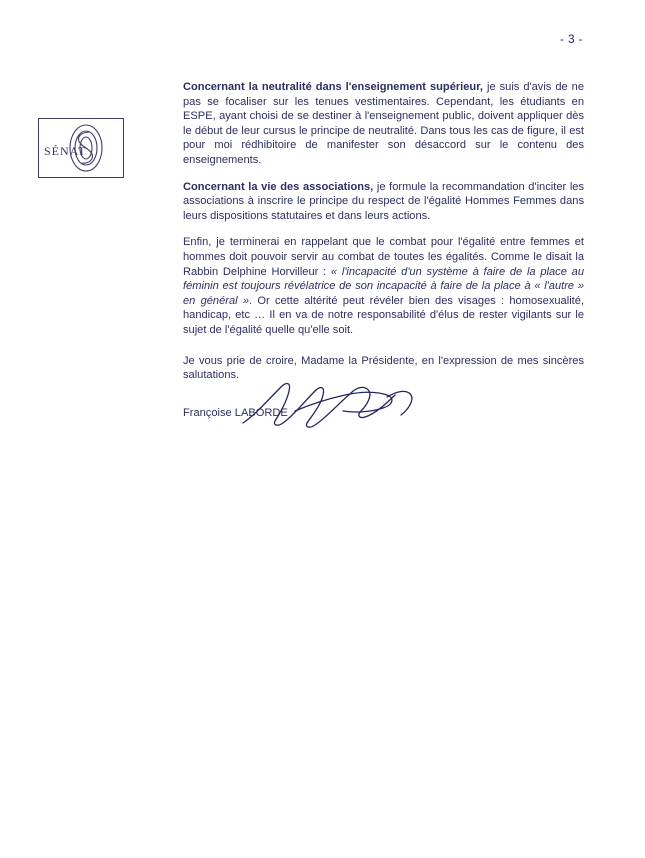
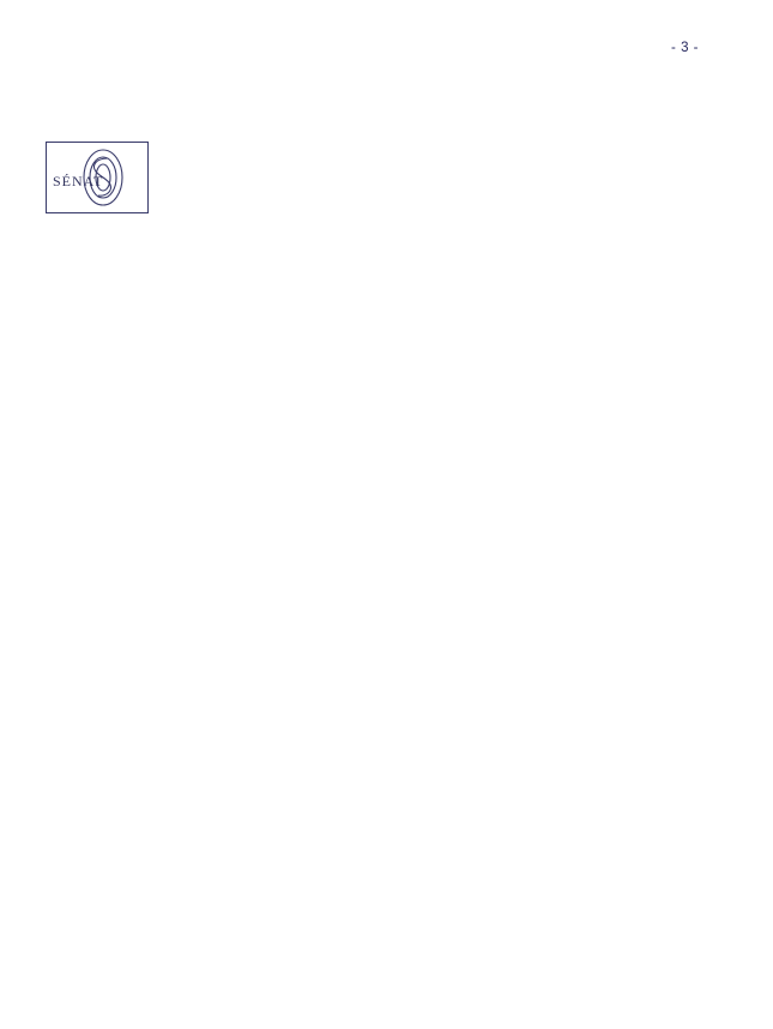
  - 3 -
  SÉNAT
- Concernant la neutralité dans l'enseignement supérieur, je suis d'avis de ne pas se focaliser sur les tenues vestimentaires. Cependant, les étudiants en ESPE, ayant choisi de se destiner à l'enseignement public, doivent appliquer dès le début de leur cursus le principe de neutralité. Dans tous les cas de figure, il est pour moi rédhibitoire de manifester son désaccord sur le contenu des enseignements.
- Concernant la vie des associations, je formule la recommandation d'inciter les associations à inscrire le principe du respect de l'égalité Hommes Femmes dans leurs dispositions statutaires et dans leurs actions.
- Enfin, je terminerai en rappelant que le combat pour l'égalité entre femmes et hommes doit pouvoir servir au combat de toutes les égalités. Comme le disait la Rabbin Delphine Horvilleur : « l'incapacité d'un système à faire de la place au féminin est toujours révélatrice de son incapacité à faire de la place à « l'autre » en général ». Or cette altérité peut révéler bien des visages : homosexualité, handicap, etc … Il en va de notre responsabilité d'élus de rester vigilants sur le sujet de l'égalité quelle qu'elle soit.
- Je vous prie de croire, Madame la Présidente, en l'expression de mes sincères salutations.
- Françoise LABORDE
